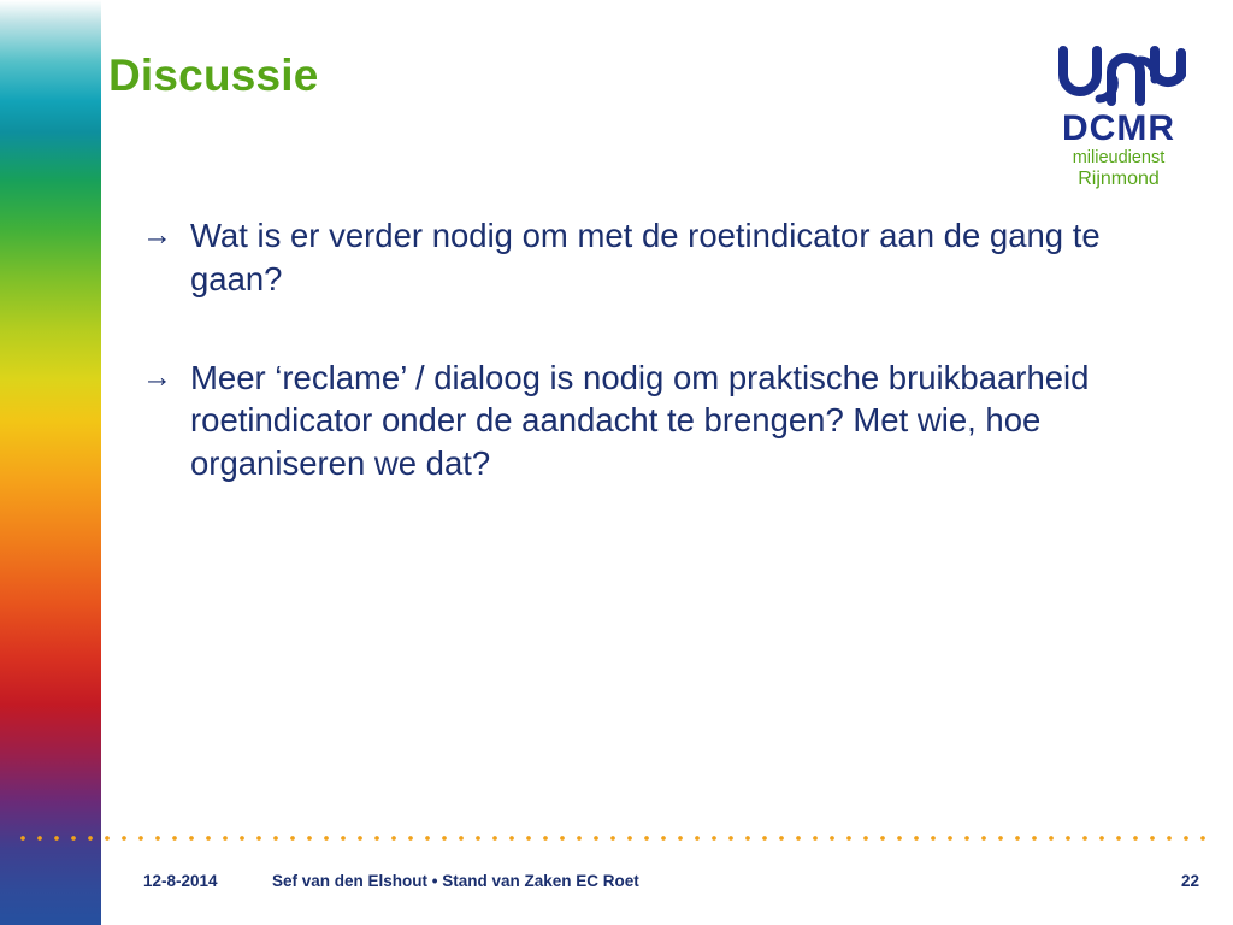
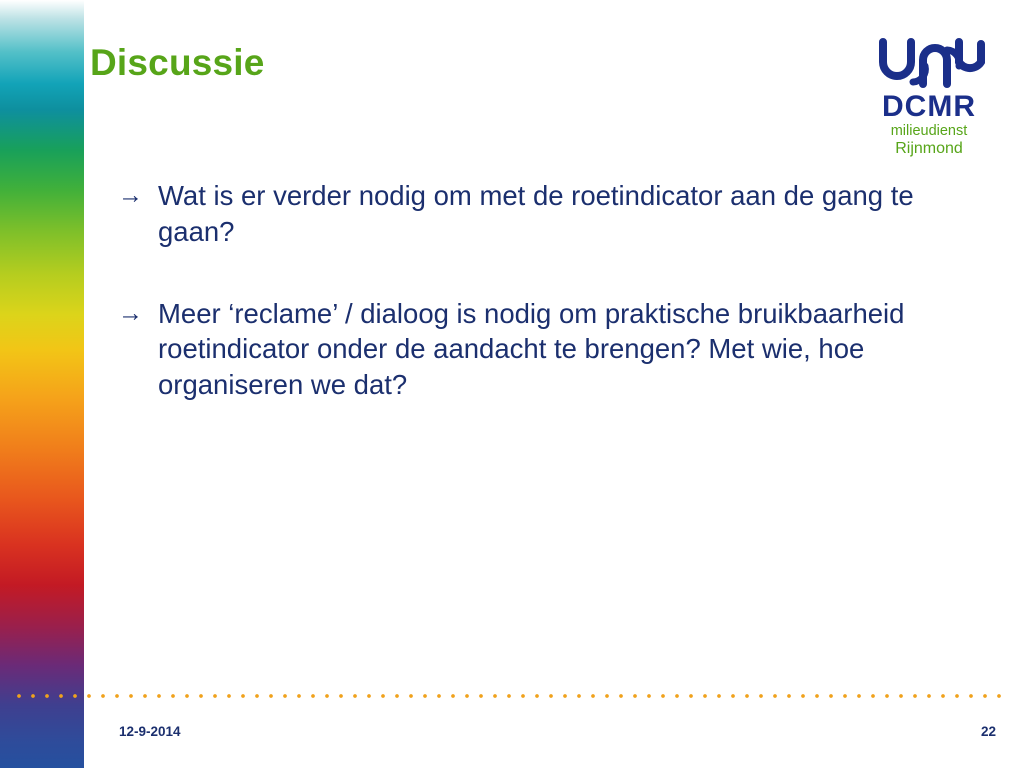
  Discussie
  DCMR
  milieudienst
  Rijnmond
  →
  Wat is er verder nodig om met de roetindicator aan de gang te gaan?
  →
  Meer ‘reclame’ / dialoog is nodig om praktische bruikbaarheid roetindicator onder de aandacht te brengen? Met wie, hoe organiseren we dat?
- 12-8-2014
+ 12-9-2014
- Sef van den Elshout • Stand van Zaken EC Roet
  22
